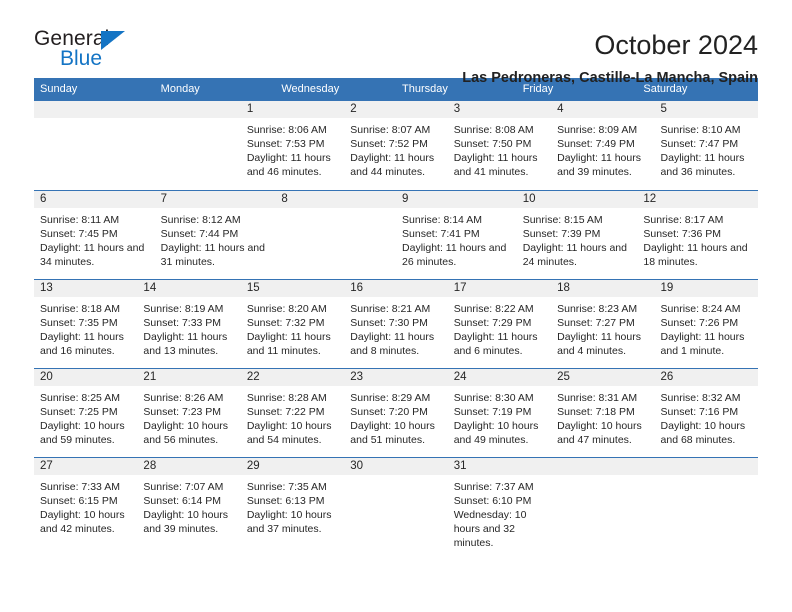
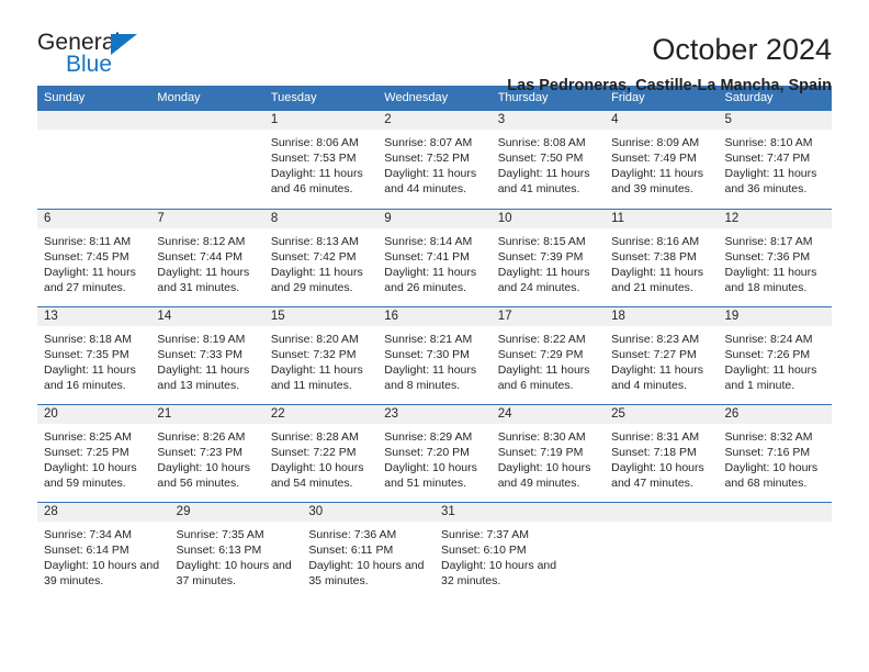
  General
  Blue
  October 2024
  Las Pedroneras, Castille-La Mancha, Spain
  Sunday
  Monday
+ Tuesday
  Wednesday
  Thursday
  Friday
  Saturday
  1
  Sunrise: 8:06 AM
  Sunset: 7:53 PM
  Daylight: 11 hours and 46 minutes.
  2
  Sunrise: 8:07 AM
  Sunset: 7:52 PM
  Daylight: 11 hours and 44 minutes.
  3
  Sunrise: 8:08 AM
  Sunset: 7:50 PM
  Daylight: 11 hours and 41 minutes.
  4
  Sunrise: 8:09 AM
  Sunset: 7:49 PM
  Daylight: 11 hours and 39 minutes.
  5
  Sunrise: 8:10 AM
  Sunset: 7:47 PM
  Daylight: 11 hours and 36 minutes.
  6
  Sunrise: 8:11 AM
  Sunset: 7:45 PM
- Daylight: 11 hours and 34 minutes.
+ Daylight: 11 hours and 27 minutes.
  7
  Sunrise: 8:12 AM
  Sunset: 7:44 PM
  Daylight: 11 hours and 31 minutes.
  8
+ Sunrise: 8:13 AM
+ Sunset: 7:42 PM
+ Daylight: 11 hours and 29 minutes.
  9
  Sunrise: 8:14 AM
  Sunset: 7:41 PM
  Daylight: 11 hours and 26 minutes.
  10
  Sunrise: 8:15 AM
  Sunset: 7:39 PM
  Daylight: 11 hours and 24 minutes.
+ 11
+ Sunrise: 8:16 AM
+ Sunset: 7:38 PM
+ Daylight: 11 hours and 21 minutes.
  12
  Sunrise: 8:17 AM
  Sunset: 7:36 PM
  Daylight: 11 hours and 18 minutes.
  13
  Sunrise: 8:18 AM
  Sunset: 7:35 PM
  Daylight: 11 hours and 16 minutes.
  14
  Sunrise: 8:19 AM
  Sunset: 7:33 PM
  Daylight: 11 hours and 13 minutes.
  15
  Sunrise: 8:20 AM
  Sunset: 7:32 PM
  Daylight: 11 hours and 11 minutes.
  16
  Sunrise: 8:21 AM
  Sunset: 7:30 PM
  Daylight: 11 hours and 8 minutes.
  17
  Sunrise: 8:22 AM
  Sunset: 7:29 PM
  Daylight: 11 hours and 6 minutes.
  18
  Sunrise: 8:23 AM
  Sunset: 7:27 PM
  Daylight: 11 hours and 4 minutes.
  19
  Sunrise: 8:24 AM
  Sunset: 7:26 PM
  Daylight: 11 hours and 1 minute.
  20
  Sunrise: 8:25 AM
  Sunset: 7:25 PM
  Daylight: 10 hours and 59 minutes.
  21
  Sunrise: 8:26 AM
  Sunset: 7:23 PM
  Daylight: 10 hours and 56 minutes.
  22
  Sunrise: 8:28 AM
  Sunset: 7:22 PM
  Daylight: 10 hours and 54 minutes.
  23
  Sunrise: 8:29 AM
  Sunset: 7:20 PM
  Daylight: 10 hours and 51 minutes.
  24
  Sunrise: 8:30 AM
  Sunset: 7:19 PM
  Daylight: 10 hours and 49 minutes.
  25
  Sunrise: 8:31 AM
  Sunset: 7:18 PM
  Daylight: 10 hours and 47 minutes.
  26
  Sunrise: 8:32 AM
  Sunset: 7:16 PM
  Daylight: 10 hours and 68 minutes.
- 27
- Sunrise: 7:33 AM
- Sunset: 6:15 PM
- Daylight: 10 hours and 42 minutes.
  28
- Sunrise: 7:07 AM
+ Sunrise: 7:34 AM
  Sunset: 6:14 PM
  Daylight: 10 hours and 39 minutes.
  29
  Sunrise: 7:35 AM
  Sunset: 6:13 PM
  Daylight: 10 hours and 37 minutes.
  30
+ Sunrise: 7:36 AM
+ Sunset: 6:11 PM
+ Daylight: 10 hours and 35 minutes.
  31
  Sunrise: 7:37 AM
  Sunset: 6:10 PM
- Wednesday: 10 hours and 32 minutes.
+ Daylight: 10 hours and 32 minutes.
